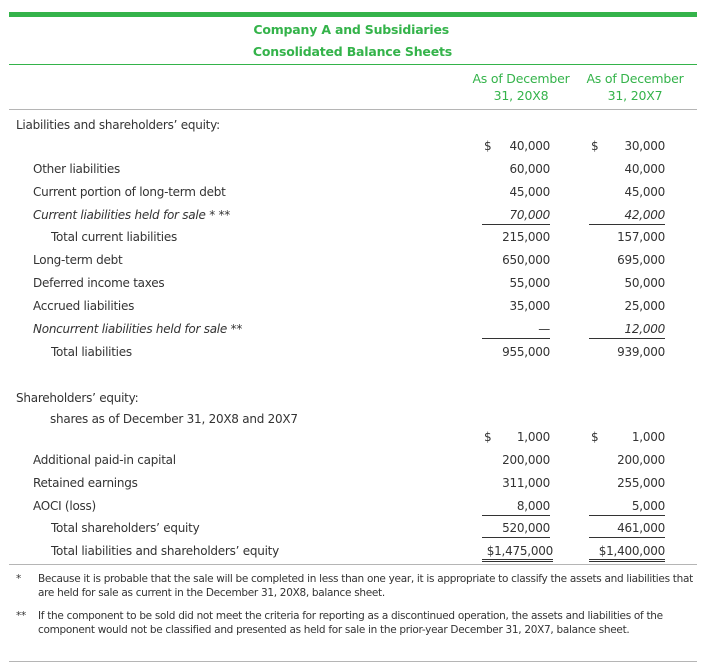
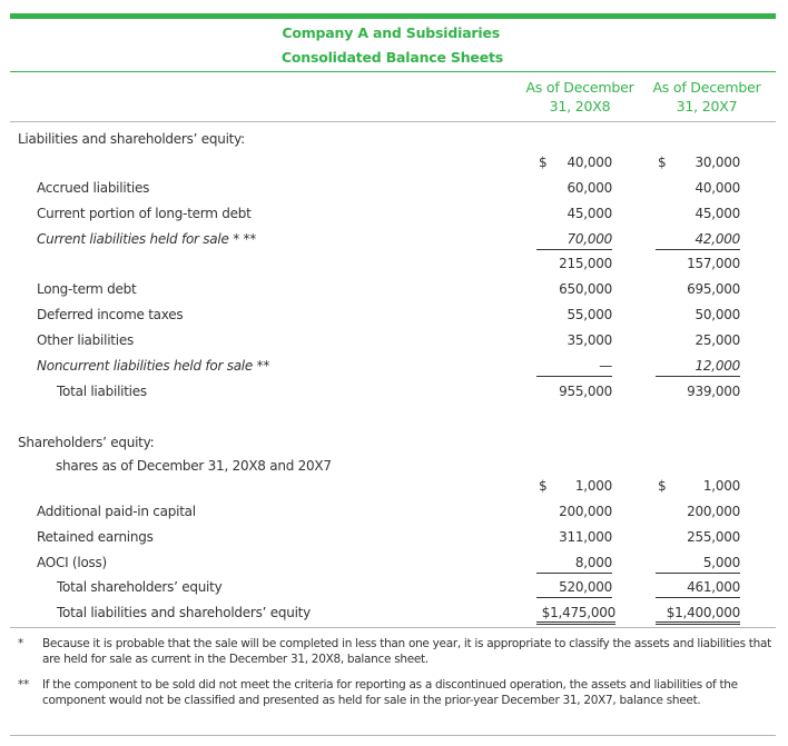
  Company A and Subsidiaries
  Consolidated Balance Sheets
  As of December
  31, 20X8
  As of December
  31, 20X7
  Liabilities and shareholders’ equity:
  $
  40,000
  $
  30,000
- Other liabilities
+ Accrued liabilities
  60,000
  40,000
  Current portion of long-term debt
  45,000
  45,000
  Current liabilities held for sale * **
  70,000
  42,000
- Total current liabilities
  215,000
  157,000
  Long-term debt
  650,000
  695,000
  Deferred income taxes
  55,000
  50,000
- Accrued liabilities
+ Other liabilities
  35,000
  25,000
  Noncurrent liabilities held for sale **
  —
  12,000
  Total liabilities
  955,000
  939,000
  Shareholders’ equity:
  shares as of December 31, 20X8 and 20X7
  $
  1,000
  $
  1,000
  Additional paid-in capital
  200,000
  200,000
  Retained earnings
  311,000
  255,000
  AOCI (loss)
  8,000
  5,000
  Total shareholders’ equity
  520,000
  461,000
  Total liabilities and shareholders’ equity
  $1,475,000
  $1,400,000
  *
  Because it is probable that the sale will be completed in less than one year, it is appropriate to classify the assets and liabilities that are held for sale as current in the December 31, 20X8, balance sheet.
  **
  If the component to be sold did not meet the criteria for reporting as a discontinued operation, the assets and liabilities of the component would not be classified and presented as held for sale in the prior-year December 31, 20X7, balance sheet.
